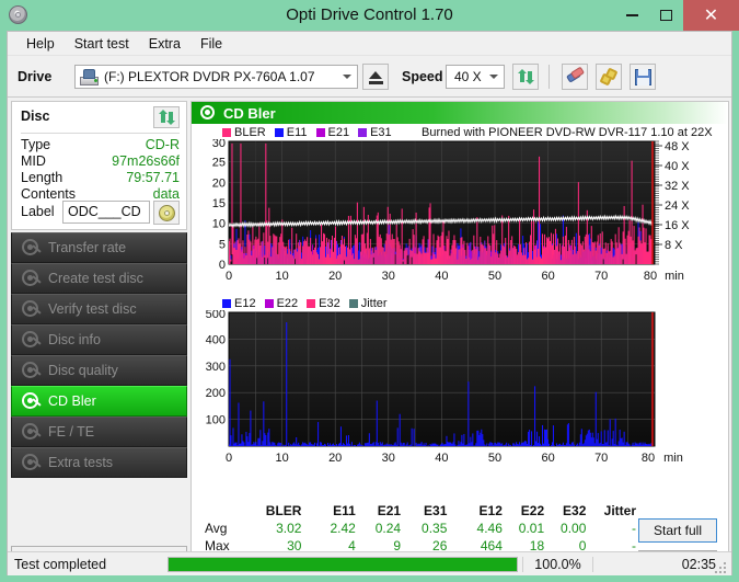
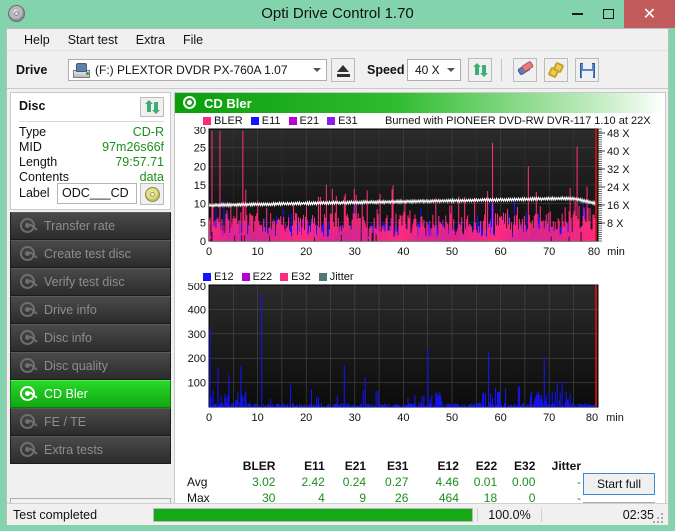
  Opti Drive Control 1.70
  ✕
  Help
  Start test
  Extra
  File
  Drive
  (F:) PLEXTOR DVDR PX-760A 1.07
  Speed
  40 X
  Disc
  Type
  CD-R
  MID
  97m26s66f
  Length
  79:57.71
  Contents
  data
  Label
  ODC___CD
  Transfer rate
  Create test disc
  Verify test disc
+ Drive info
  Disc info
  Disc quality
  CD Bler
  FE / TE
  Extra tests
  CD Bler
  BLER
  E11
  E21
  E31
  Burned with PIONEER DVD-RW DVR-117 1.10 at 22X
  0
  5
  10
  15
  20
  25
  30
  8 X
  16 X
  24 X
  32 X
  40 X
  48 X
  0
  10
  20
  30
  40
  50
  60
  70
  80
  min
  E12
  E22
  E32
  Jitter
  100
  200
  300
  400
  500
  0
  10
  20
  30
  40
  50
  60
  70
  80
  min
  	BLER	E11	E21	E31	E12	E22	E32	Jitter
- Avg	3.02	2.42	0.24	0.35	4.46	0.01	0.00	-
+ Avg	3.02	2.42	0.24	0.27	4.46	0.01	0.00	-
  Max	30	4	9	26	464	18	0	-
  Start full
  Test completed
  100.0%
  02:35
